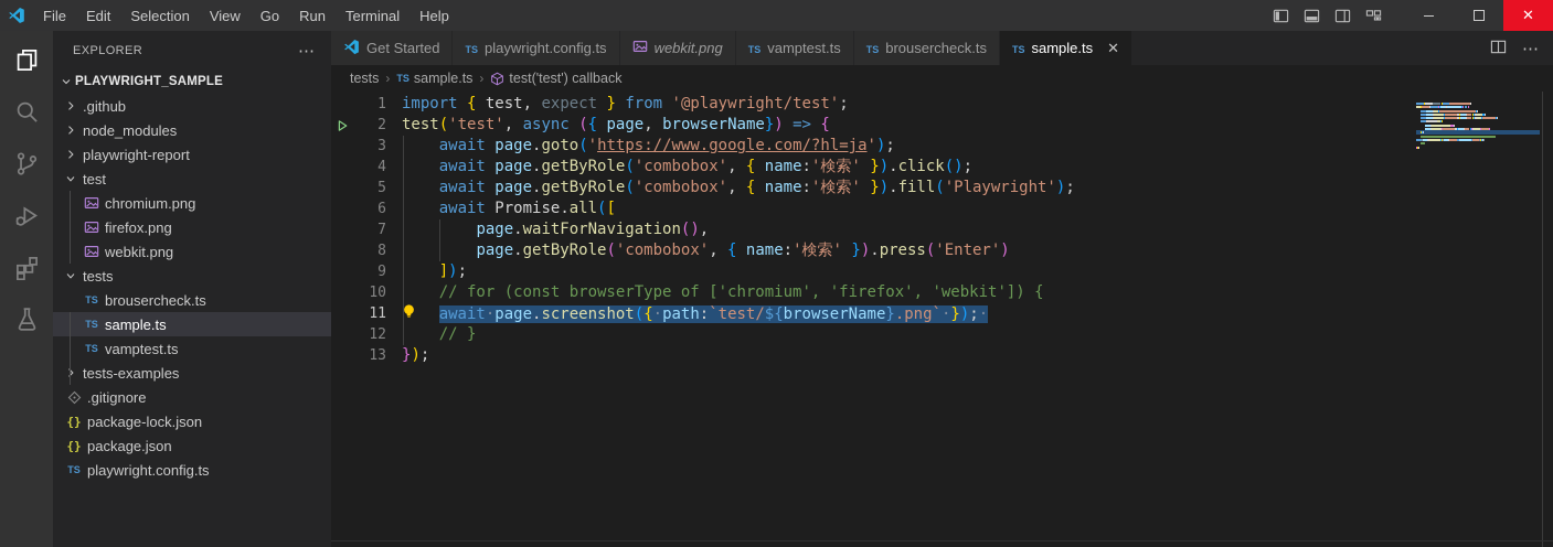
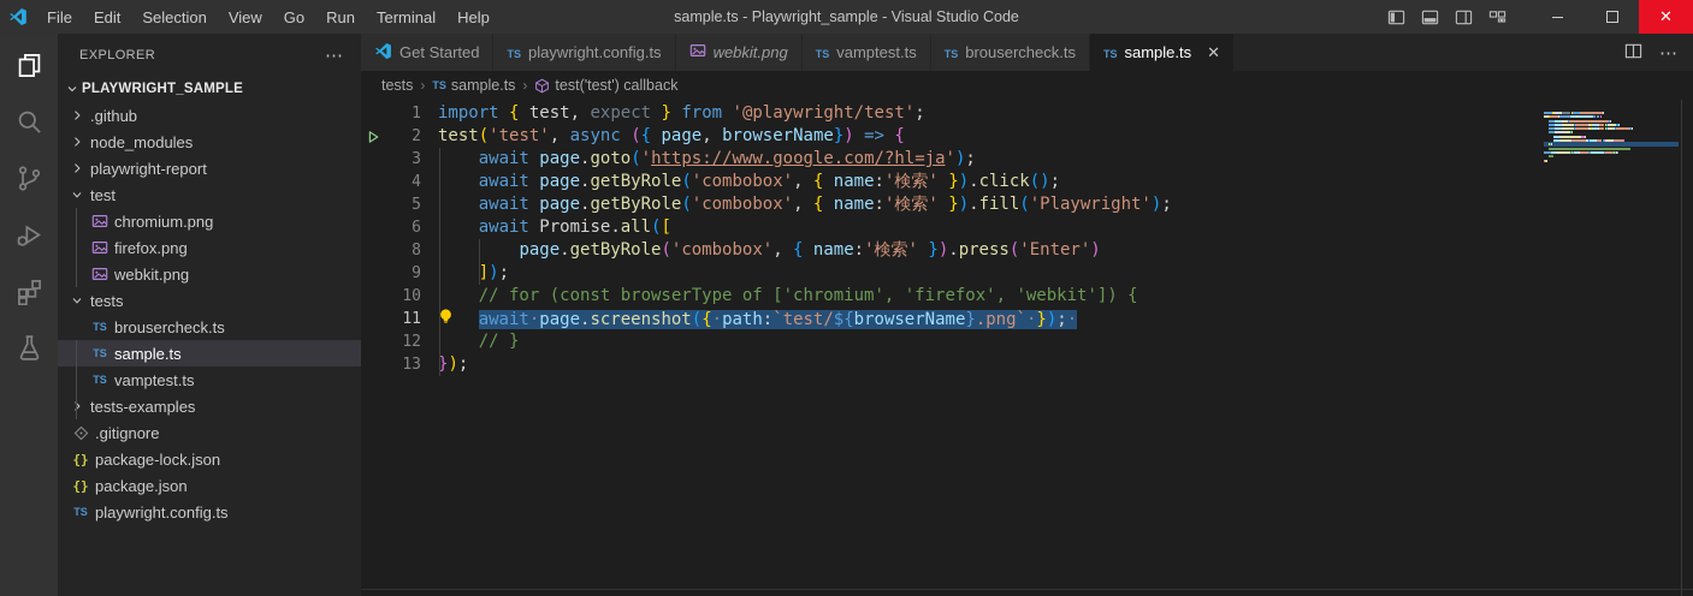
  File
  Edit
  Selection
  View
  Go
  Run
  Terminal
  Help
+ sample.ts - Playwright_sample - Visual Studio Code
  ✕
  EXPLORER
  ⋯
  PLAYWRIGHT_SAMPLE
  .github
  node_modules
  playwright-report
  test
  chromium.png
  firefox.png
  webkit.png
  tests
  TS
  brousercheck.ts
  TS
  sample.ts
  TS
  vamptest.ts
  tests-examples
  .gitignore
  {}
  package-lock.json
  {}
  package.json
  TS
  playwright.config.ts
  Get Started
  TS
  playwright.config.ts
  webkit.png
  TS
  vamptest.ts
  TS
  brousercheck.ts
  TS
  sample.ts
  ✕
  ⋯
  tests
  ›
  TS
  sample.ts
  ›
  test('test') callback
  1
  import { test, expect } from '@playwright/test';
  2
  test('test', async ({ page, browserName}) => {
  3
  await page.goto('https://www.google.com/?hl=ja');
  4
  await page.getByRole('combobox', { name:'検索' }).click();
  5
  await page.getByRole('combobox', { name:'検索' }).fill('Playwright');
  6
  await Promise.all([
- 7
- page.waitForNavigation(),
  8
  page.getByRole('combobox', { name:'検索' }).press('Enter')
  9
  ]);
  10
  // for (const browserType of ['chromium', 'firefox', 'webkit']) {
  11
  await·page.screenshot({·path:`test/${browserName}.png`·});·
  12
  // }
  13
  });
